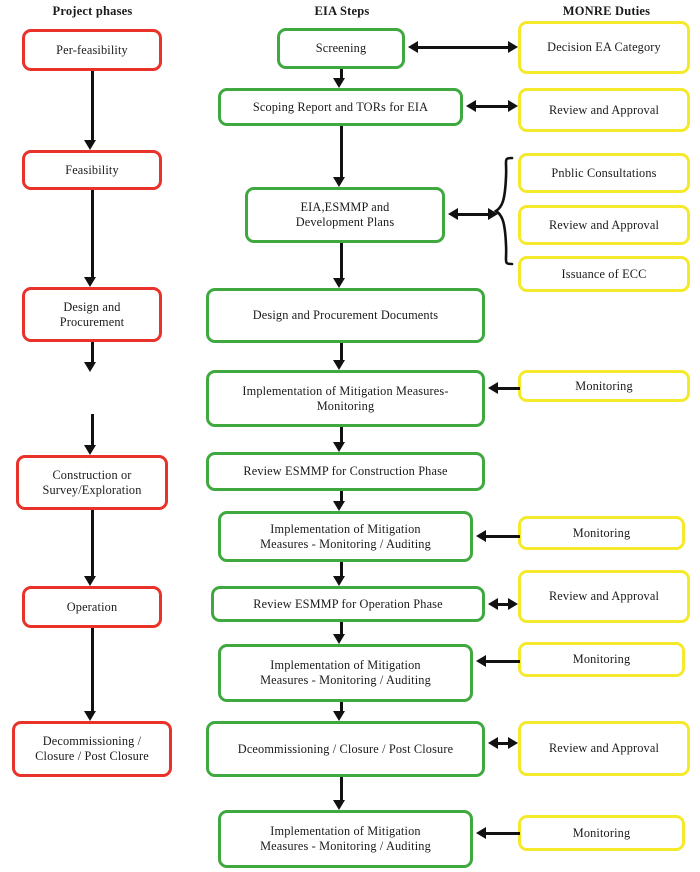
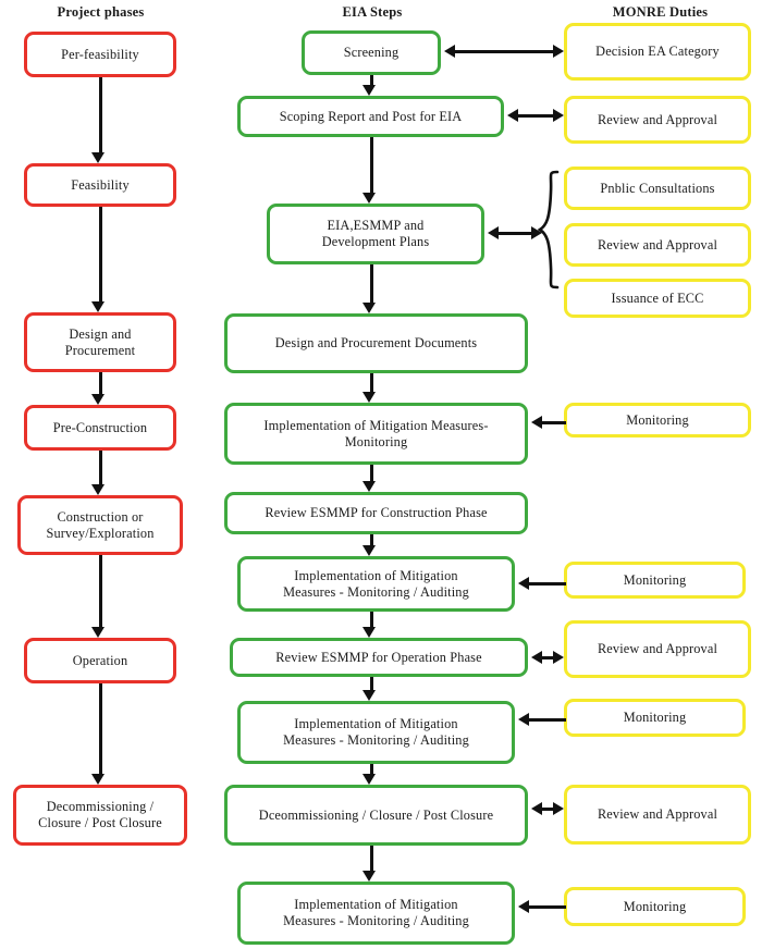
  Project phases
  EIA Steps
  MONRE Duties
  Per-feasibility
  Feasibility
  Design and
  Procurement
+ Pre-Construction
  Construction or
  Survey/Exploration
  Operation
  Decommissioning /
  Closure / Post Closure
  Screening
- Scoping Report and TORs for EIA
+ Scoping Report and Post for EIA
  EIA,ESMMP and
  Development Plans
  Design and Procurement Documents
  Implementation of Mitigation Measures-
  Monitoring
  Review ESMMP for Construction Phase
  Implementation of Mitigation
  Measures - Monitoring / Auditing
  Review ESMMP for Operation Phase
  Implementation of Mitigation
  Measures - Monitoring / Auditing
  Dceommissioning / Closure / Post Closure
  Implementation of Mitigation
  Measures - Monitoring / Auditing
  Decision EA Category
  Review and Approval
  Pnblic Consultations
  Review and Approval
  Issuance of ECC
  Monitoring
  Monitoring
  Review and Approval
  Monitoring
  Review and Approval
  Monitoring
